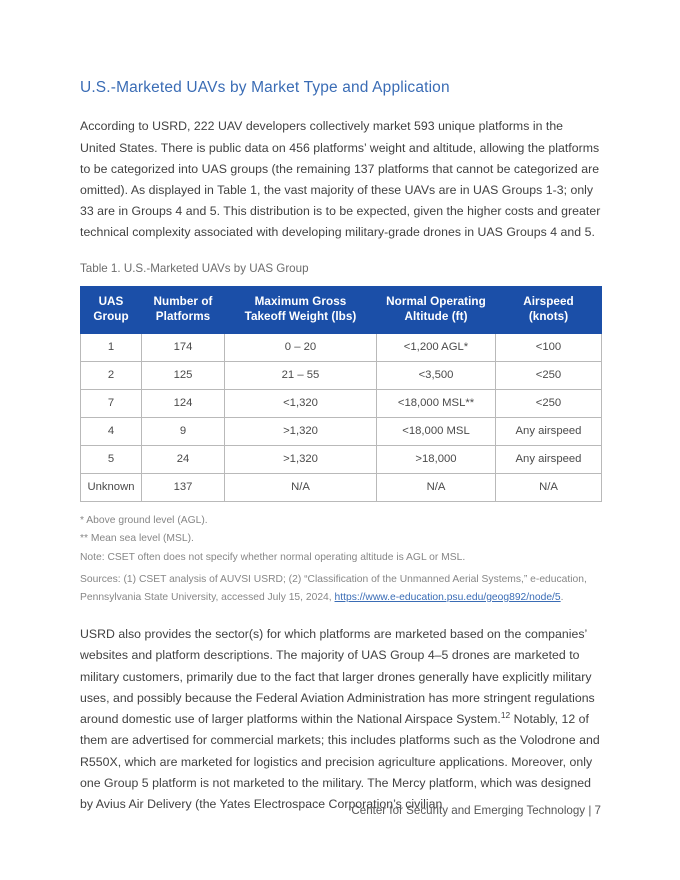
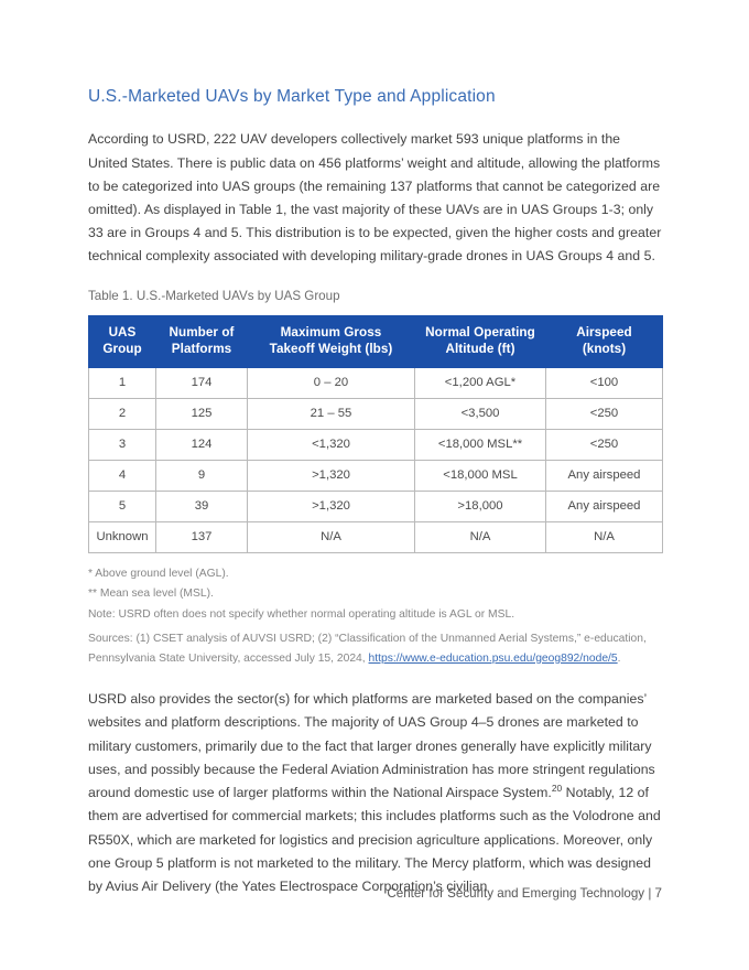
  U.S.-Marketed UAVs by Market Type and Application
  According to USRD, 222 UAV developers collectively market 593 unique platforms in the United States. There is public data on 456 platforms’ weight and altitude, allowing the platforms to be categorized into UAS groups (the remaining 137 platforms that cannot be categorized are omitted). As displayed in Table 1, the vast majority of these UAVs are in UAS Groups 1-3; only 33 are in Groups 4 and 5. This distribution is to be expected, given the higher costs and greater technical complexity associated with developing military-grade drones in UAS Groups 4 and 5.
  Table 1. U.S.-Marketed UAVs by UAS Group
  UAS Group	Number of Platforms	Maximum Gross Takeoff Weight (lbs)	Normal Operating Altitude (ft)	Airspeed (knots)
  1	174	0 – 20	<1,200 AGL*	<100
  2	125	21 – 55	<3,500	<250
- 7	124	<1,320	<18,000 MSL**	<250
+ 3	124	<1,320	<18,000 MSL**	<250
  4	9	>1,320	<18,000 MSL	Any airspeed
- 5	24	>1,320	>18,000	Any airspeed
+ 5	39	>1,320	>18,000	Any airspeed
  Unknown	137	N/A	N/A	N/A
  * Above ground level (AGL).
  ** Mean sea level (MSL).
- Note: CSET often does not specify whether normal operating altitude is AGL or MSL.
+ Note: USRD often does not specify whether normal operating altitude is AGL or MSL.
  Sources: (1) CSET analysis of AUVSI USRD; (2) “Classification of the Unmanned Aerial Systems,” e-education, Pennsylvania State University, accessed July 15, 2024, https://www.e-education.psu.edu/geog892/node/5.
- USRD also provides the sector(s) for which platforms are marketed based on the companies’ websites and platform descriptions. The majority of UAS Group 4–5 drones are marketed to military customers, primarily due to the fact that larger drones generally have explicitly military uses, and possibly because the Federal Aviation Administration has more stringent regulations around domestic use of larger platforms within the National Airspace System.12 Notably, 12 of them are advertised for commercial markets; this includes platforms such as the Volodrone and R550X, which are marketed for logistics and precision agriculture applications. Moreover, only one Group 5 platform is not marketed to the military. The Mercy platform, which was designed by Avius Air Delivery (the Yates Electrospace Corporation’s civilian
+ USRD also provides the sector(s) for which platforms are marketed based on the companies’ websites and platform descriptions. The majority of UAS Group 4–5 drones are marketed to military customers, primarily due to the fact that larger drones generally have explicitly military uses, and possibly because the Federal Aviation Administration has more stringent regulations around domestic use of larger platforms within the National Airspace System.20 Notably, 12 of them are advertised for commercial markets; this includes platforms such as the Volodrone and R550X, which are marketed for logistics and precision agriculture applications. Moreover, only one Group 5 platform is not marketed to the military. The Mercy platform, which was designed by Avius Air Delivery (the Yates Electrospace Corporation’s civilian
  Center for Security and Emerging Technology | 7
